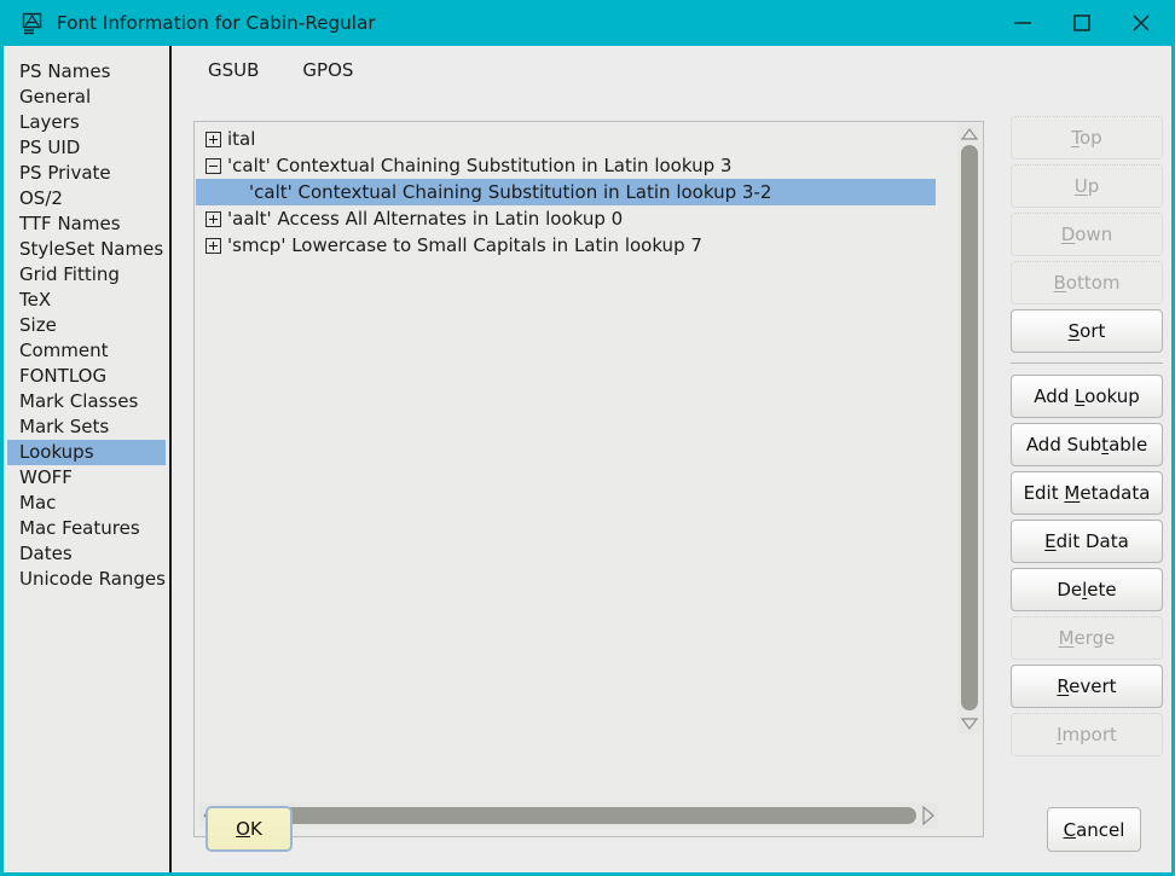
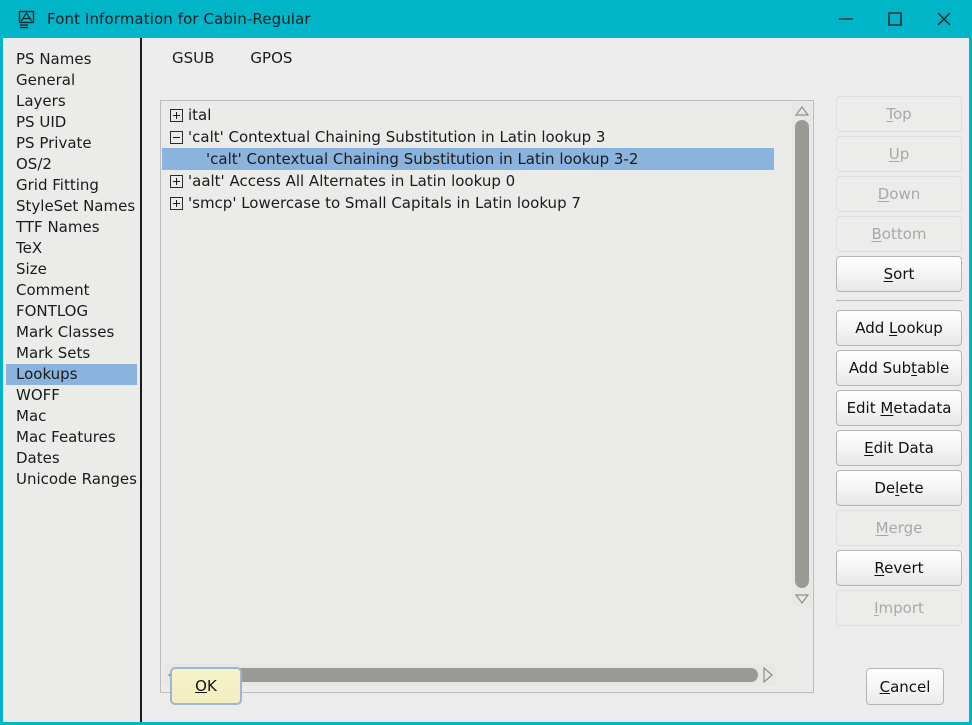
  Font Information for Cabin-Regular
  PS Names
  General
  Layers
  PS UID
  PS Private
  OS/2
- TTF Names
+ Grid Fitting
  StyleSet Names
- Grid Fitting
+ TTF Names
  TeX
  Size
  Comment
  FONTLOG
  Mark Classes
  Mark Sets
  Lookups
  WOFF
  Mac
  Mac Features
  Dates
  Unicode Ranges
  GSUB
  GPOS
  ital
  'calt' Contextual Chaining Substitution in Latin lookup 3
  'calt' Contextual Chaining Substitution in Latin lookup 3-2
  'aalt' Access All Alternates in Latin lookup 0
  'smcp' Lowercase to Small Capitals in Latin lookup 7
  Top
  Up
  Down
  Bottom
  Sort
  Add Lookup
  Add Subtable
  Edit Metadata
  Edit Data
  Delete
  Merge
  Revert
  Import
  OK
  Cancel
